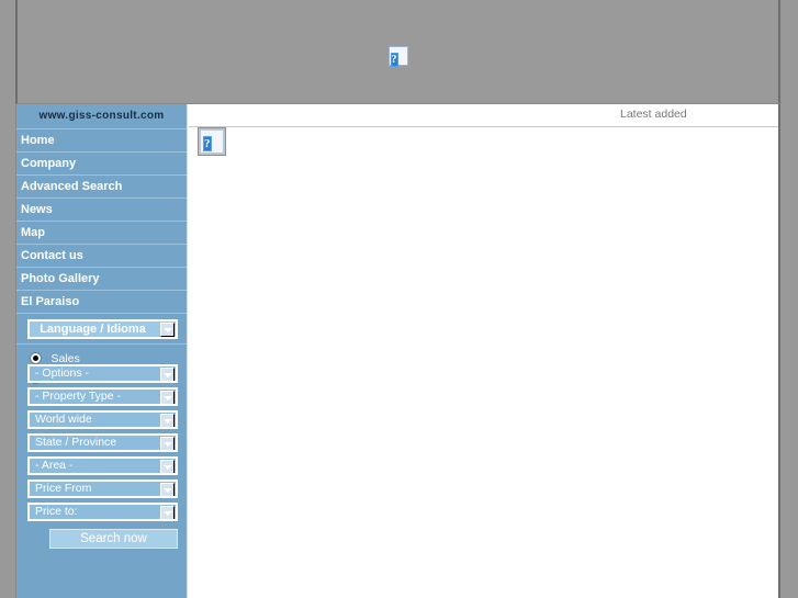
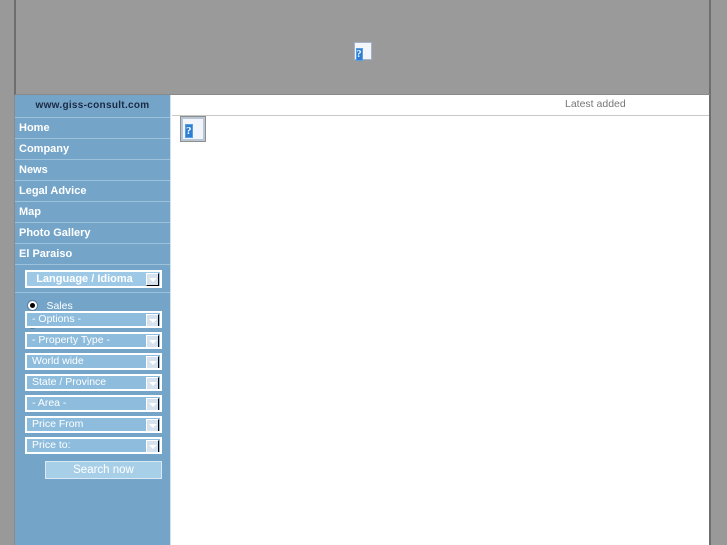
  ?
  www.giss-consult.com
  Home
  Company
- Advanced Search
  News
+ Legal Advice
  Map
- Contact us
  Photo Gallery
  El Paraiso
  Language / Idioma
  - Options -
  - Property Type -
  World wide
  State / Province
  - Area -
  Price From
  Price to:
  Search now
  Latest added
  ?
